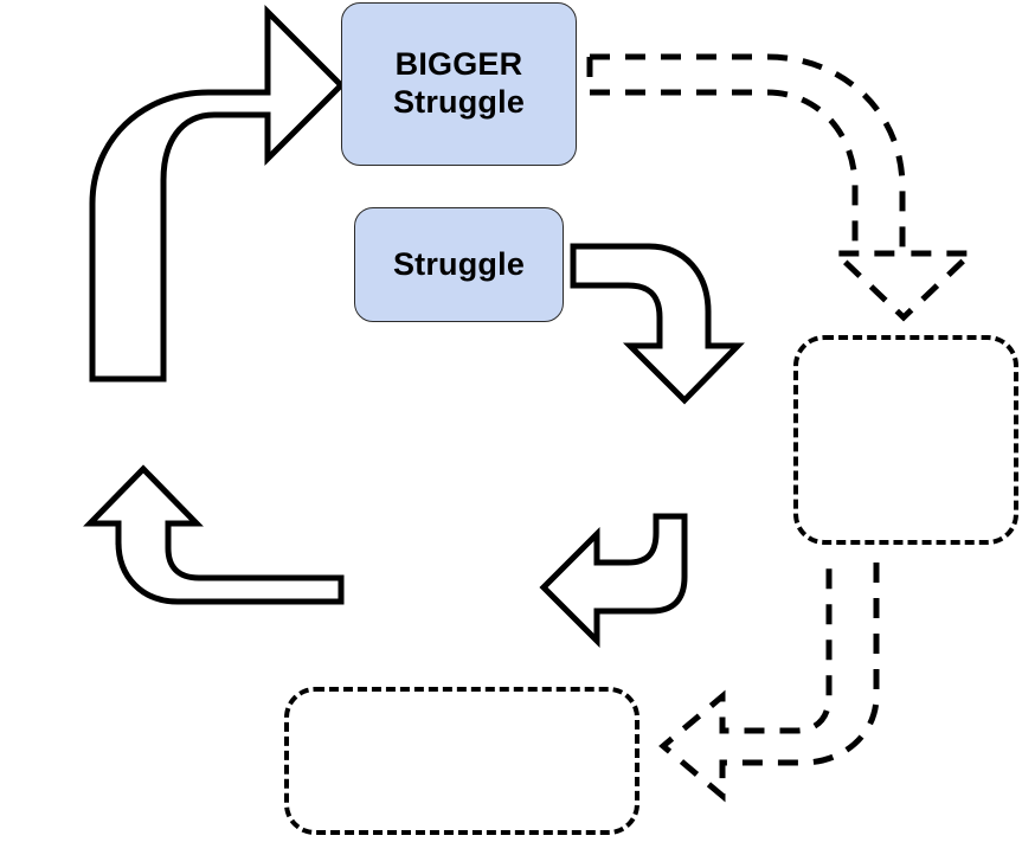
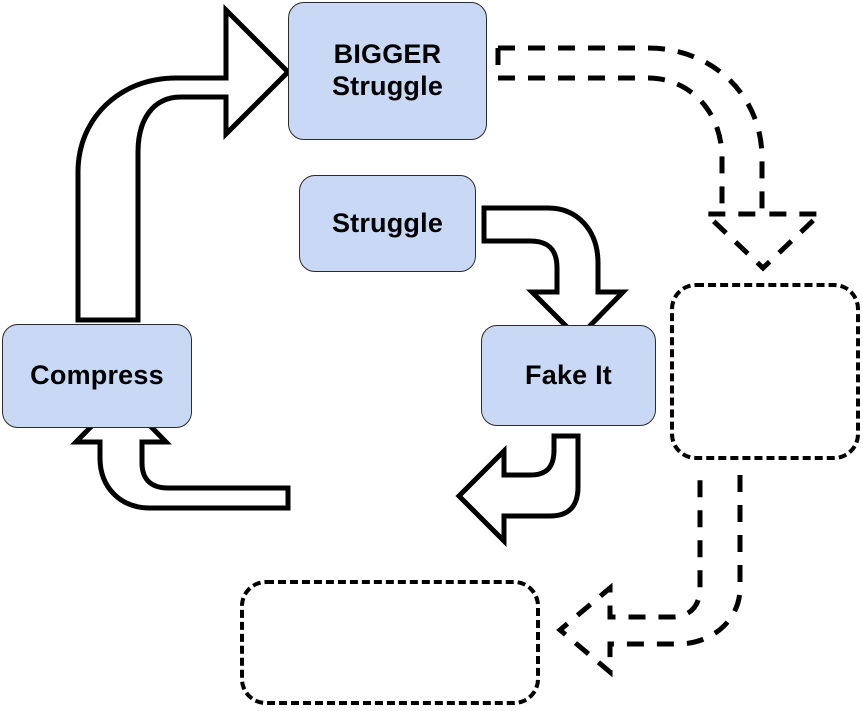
  BIGGER
  Struggle
  Struggle
+ Compress
+ Fake It
